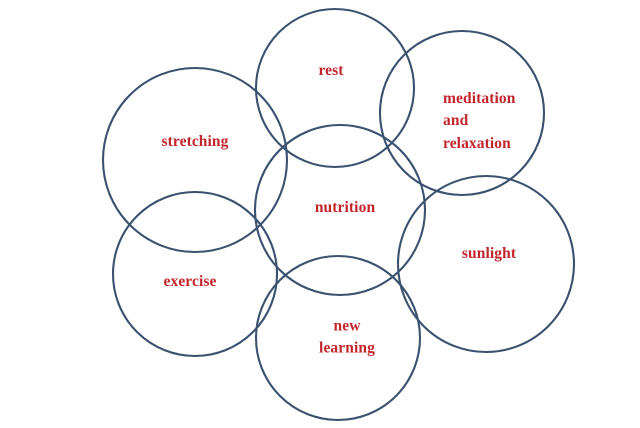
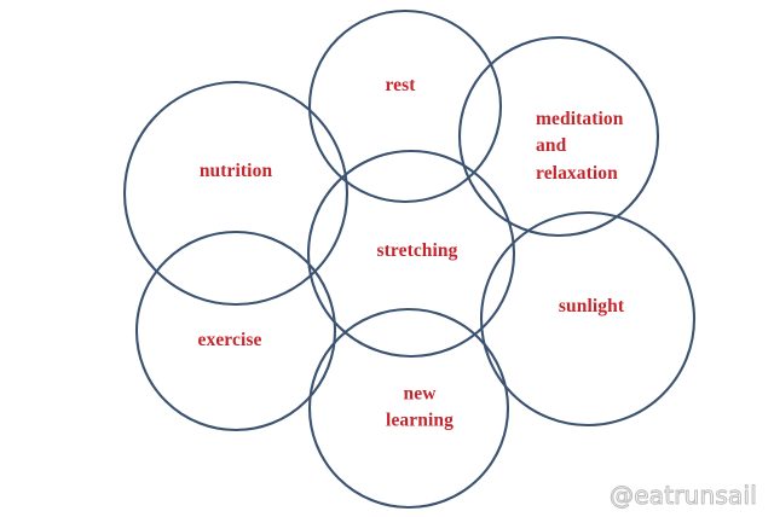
- stretching
+ nutrition
  rest
  meditation
  and
  relaxation
- nutrition
+ stretching
  exercise
  sunlight
  new
  learning
+ @eatrunsail
